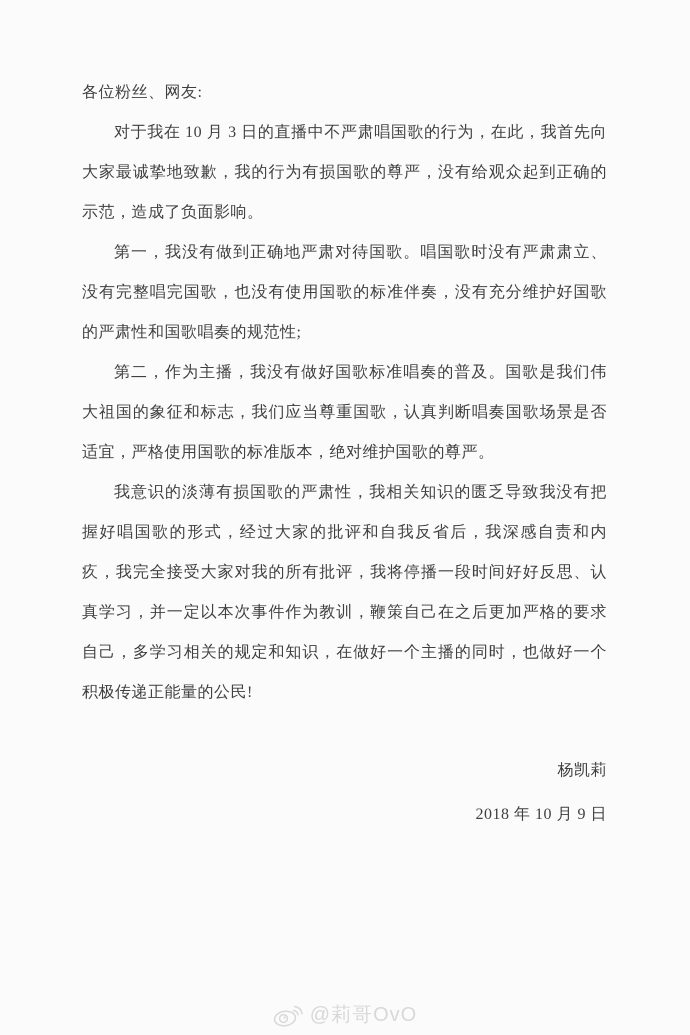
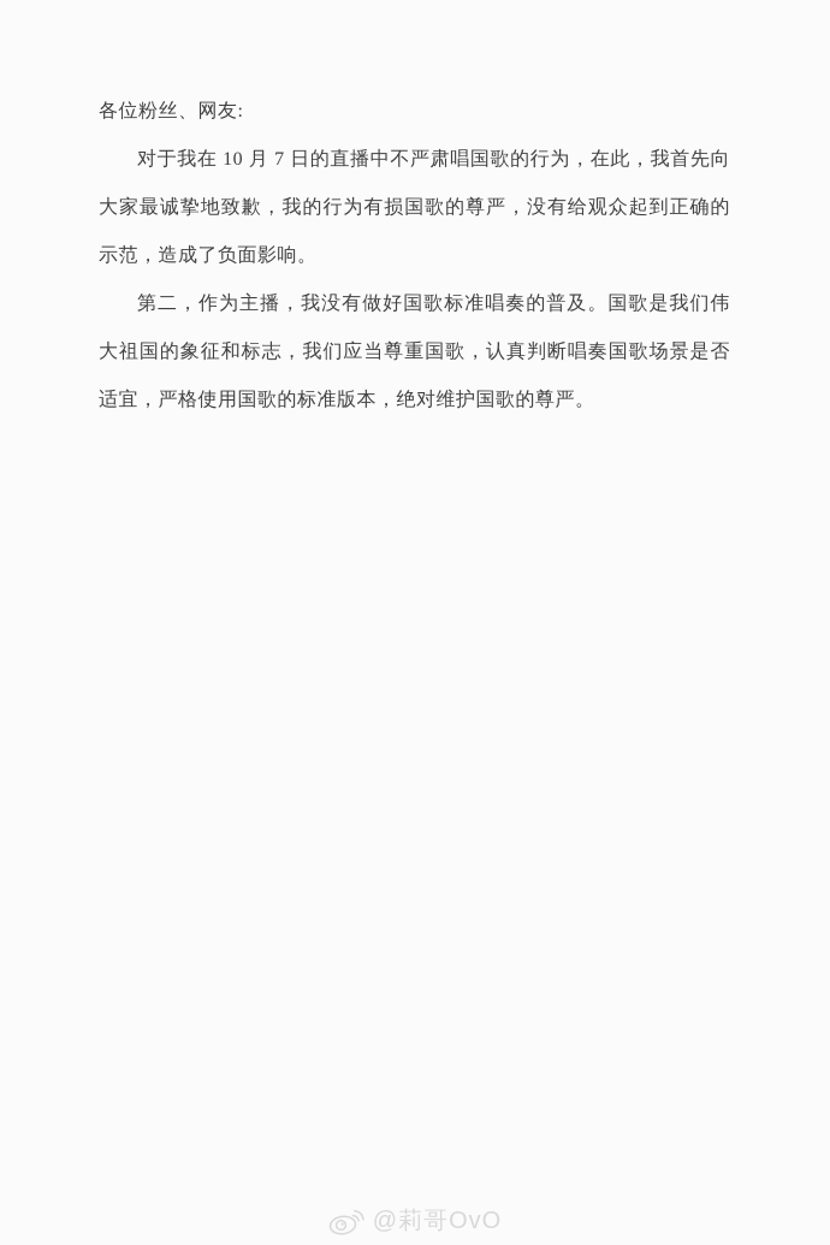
  各位粉丝、网友:
- 对于我在 10 月 3 日的直播中不严肃唱国歌的行为，在此，我首先向大家最诚挚地致歉，我的行为有损国歌的尊严，没有给观众起到正确的示范，造成了负面影响。
+ 对于我在 10 月 7 日的直播中不严肃唱国歌的行为，在此，我首先向大家最诚挚地致歉，我的行为有损国歌的尊严，没有给观众起到正确的示范，造成了负面影响。
- 第一，我没有做到正确地严肃对待国歌。唱国歌时没有严肃肃立、没有完整唱完国歌，也没有使用国歌的标准伴奏，没有充分维护好国歌的严肃性和国歌唱奏的规范性;
  第二，作为主播，我没有做好国歌标准唱奏的普及。国歌是我们伟大祖国的象征和标志，我们应当尊重国歌，认真判断唱奏国歌场景是否适宜，严格使用国歌的标准版本，绝对维护国歌的尊严。
- 我意识的淡薄有损国歌的严肃性，我相关知识的匮乏导致我没有把握好唱国歌的形式，经过大家的批评和自我反省后，我深感自责和内疚，我完全接受大家对我的所有批评，我将停播一段时间好好反思、认真学习，并一定以本次事件作为教训，鞭策自己在之后更加严格的要求自己，多学习相关的规定和知识，在做好一个主播的同时，也做好一个积极传递正能量的公民!
- 杨凯莉
- 2018 年 10 月 9 日
  @莉哥OvO
